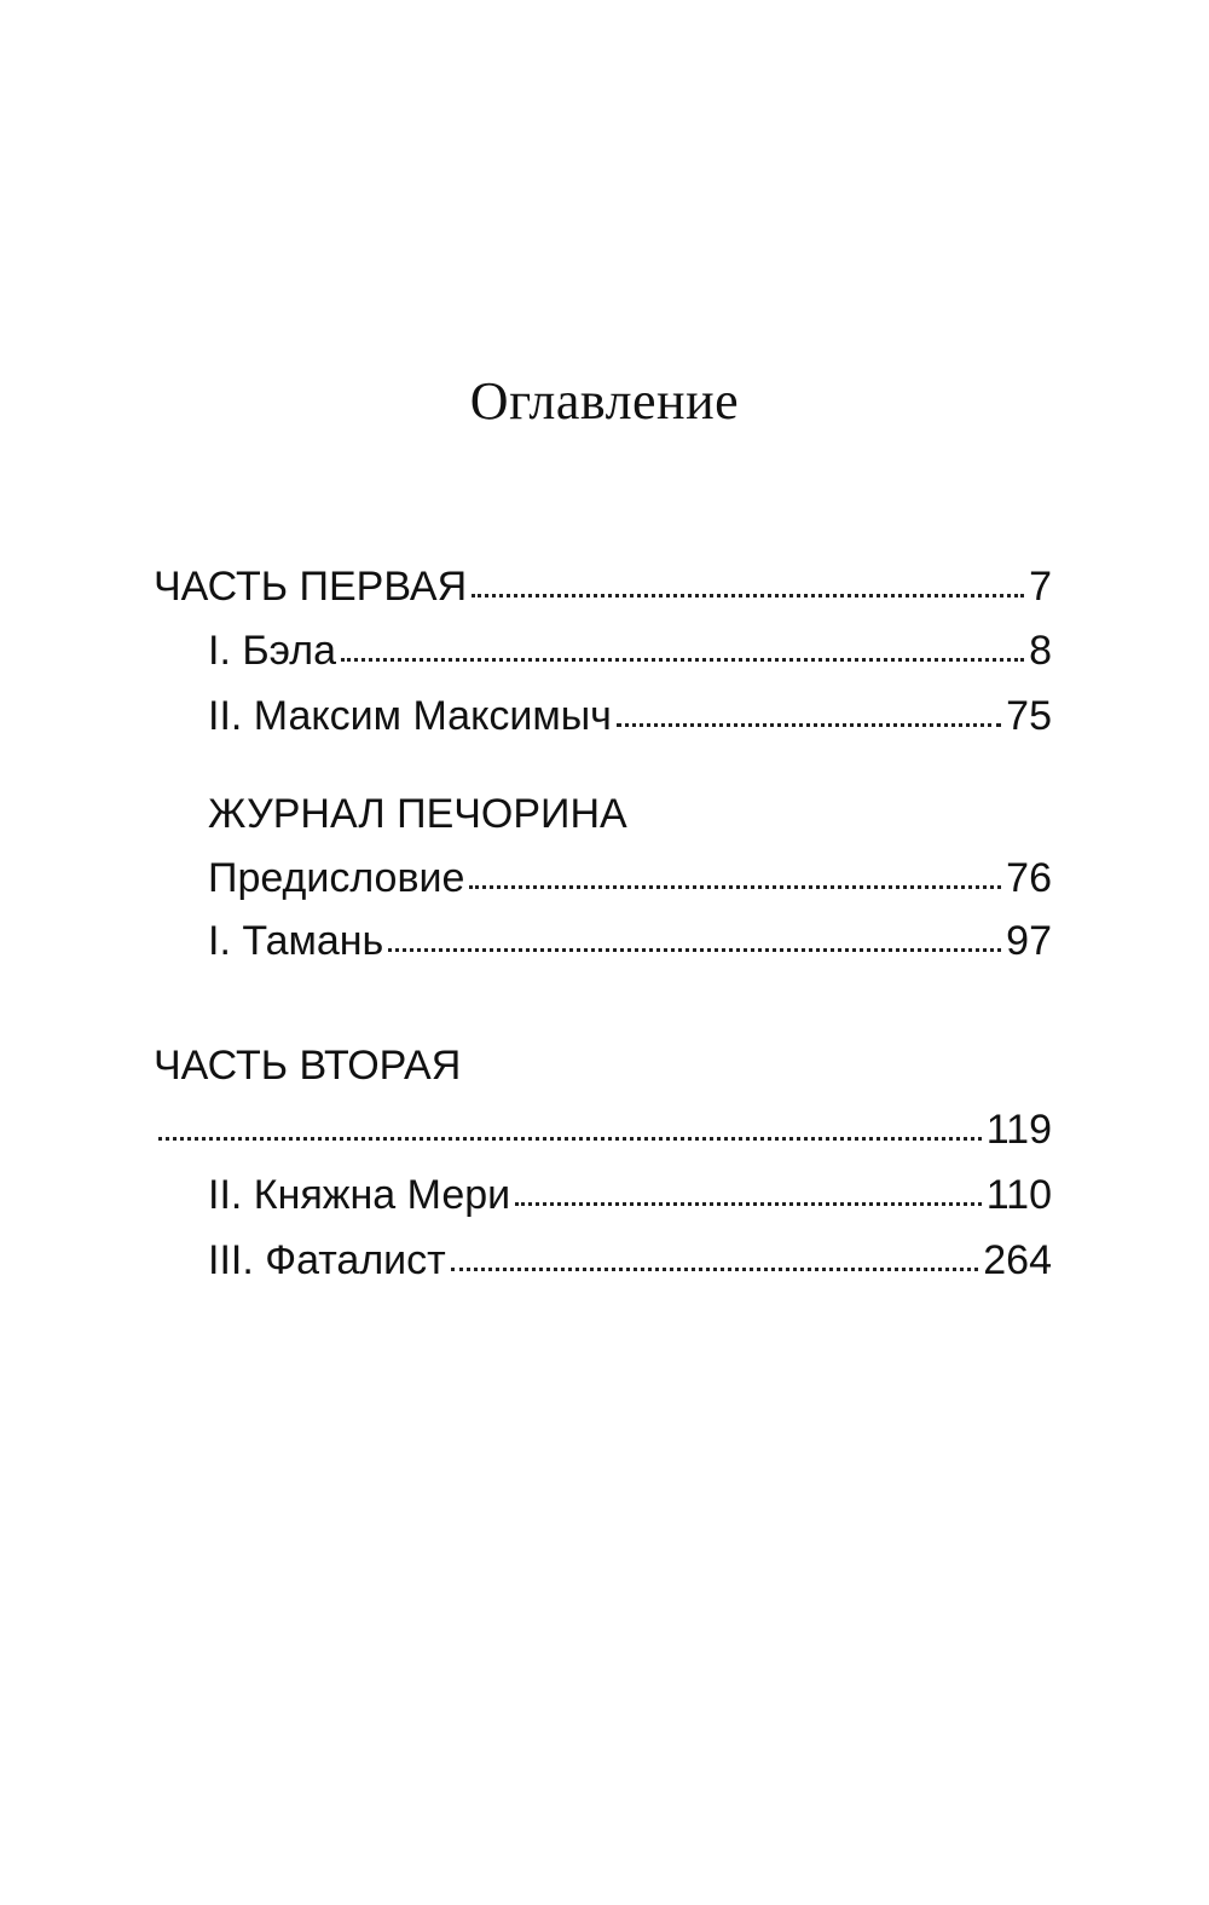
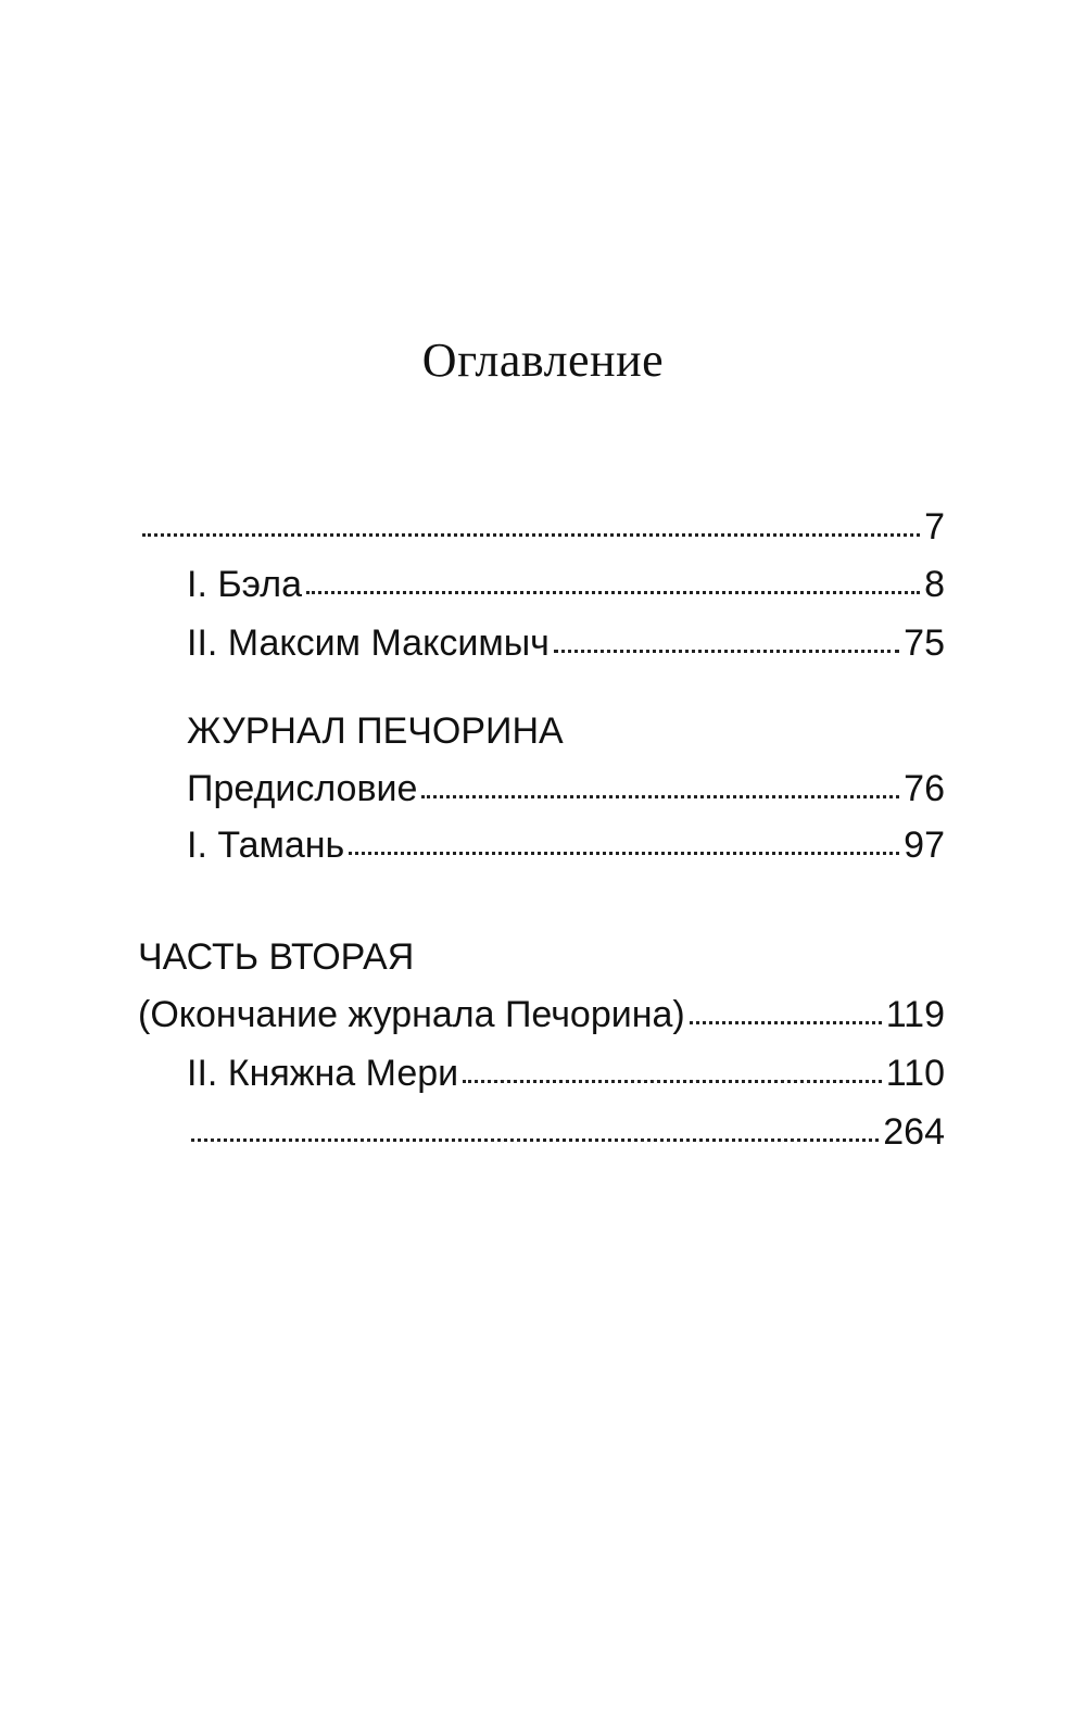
  Оглавление
- ЧАСТЬ ПЕРВАЯ
  7
  I. Бэла
  8
  II. Максим Максимыч
  75
  ЖУРНАЛ ПЕЧОРИНА
  Предисловие
  76
  I. Тамань
  97
  ЧАСТЬ ВТОРАЯ
+ (Окончание журнала Печорина)
  119
  II. Княжна Мери
  110
- III. Фаталист
  264
